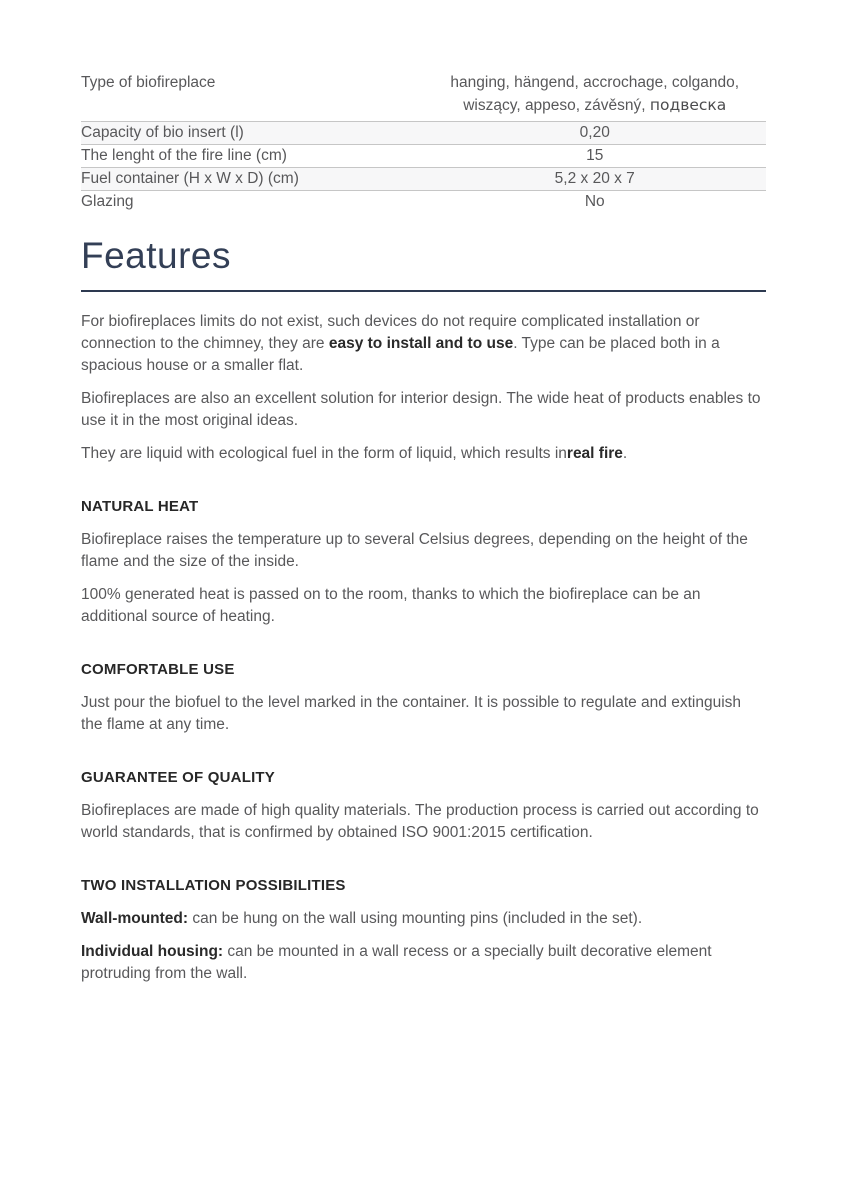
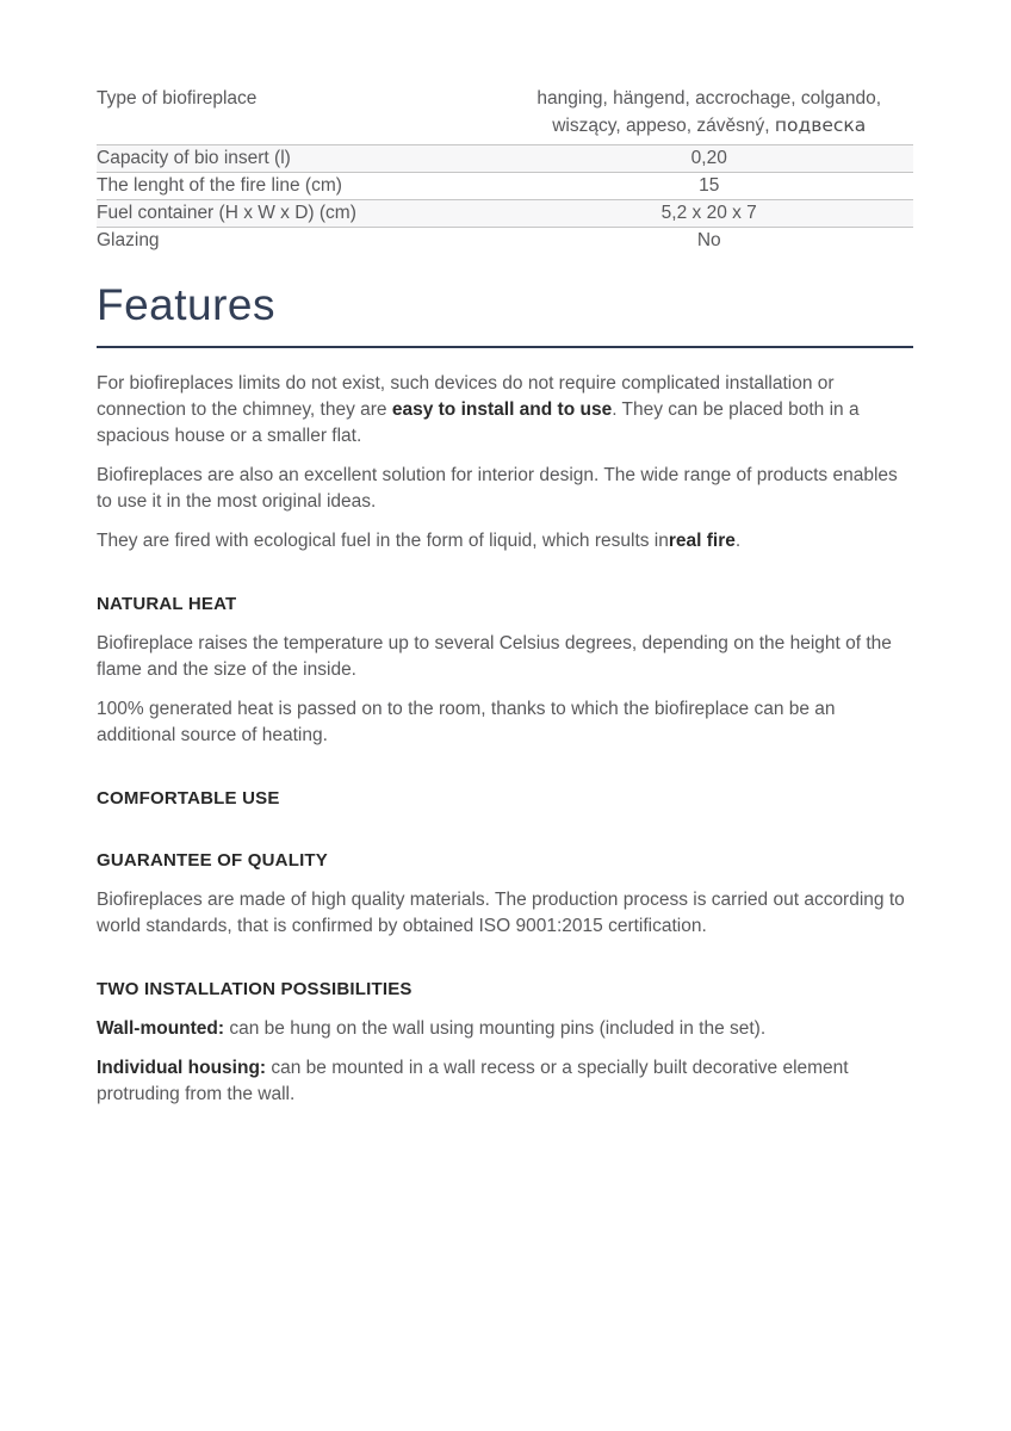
  Type of biofireplace	hanging, hängend, accrochage, colgando, wiszący, appeso, závěsný, подвеска
  Capacity of bio insert (l)	0,20
  The lenght of the fire line (cm)	15
  Fuel container (H x W x D) (cm)	5,2 x 20 x 7
  Glazing	No
  Features
- For biofireplaces limits do not exist, such devices do not require complicated installation or connection to the chimney, they are easy to install and to use. Type can be placed both in a spacious house or a smaller flat.
+ For biofireplaces limits do not exist, such devices do not require complicated installation or connection to the chimney, they are easy to install and to use. They can be placed both in a spacious house or a smaller flat.
- Biofireplaces are also an excellent solution for interior design. The wide heat of products enables to use it in the most original ideas.
+ Biofireplaces are also an excellent solution for interior design. The wide range of products enables to use it in the most original ideas.
- They are liquid with ecological fuel in the form of liquid, which results inreal fire.
+ They are fired with ecological fuel in the form of liquid, which results inreal fire.
  NATURAL HEAT
  Biofireplace raises the temperature up to several Celsius degrees, depending on the height of the flame and the size of the inside.
  100% generated heat is passed on to the room, thanks to which the biofireplace can be an additional source of heating.
  COMFORTABLE USE
- Just pour the biofuel to the level marked in the container. It is possible to regulate and extinguish the flame at any time.
  GUARANTEE OF QUALITY
  Biofireplaces are made of high quality materials. The production process is carried out according to world standards, that is confirmed by obtained ISO 9001:2015 certification.
  TWO INSTALLATION POSSIBILITIES
  Wall-mounted: can be hung on the wall using mounting pins (included in the set).
  Individual housing: can be mounted in a wall recess or a specially built decorative element protruding from the wall.
